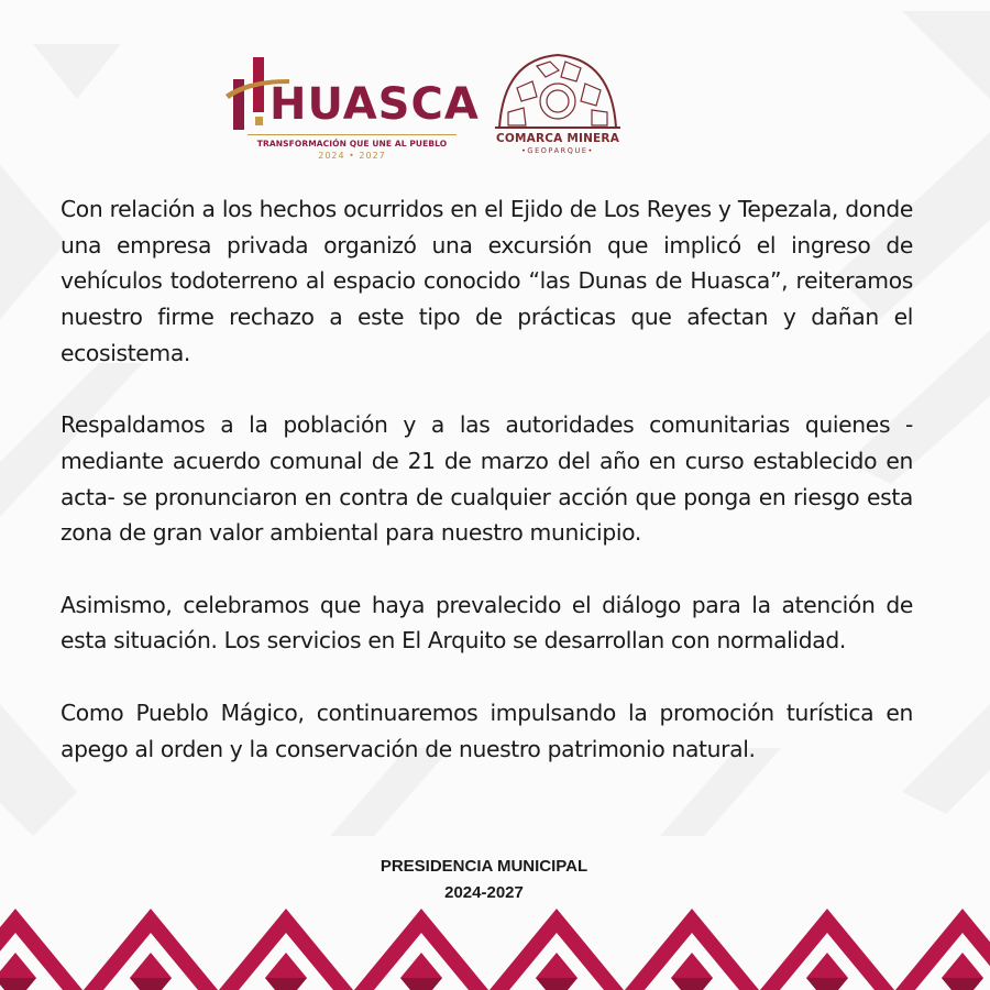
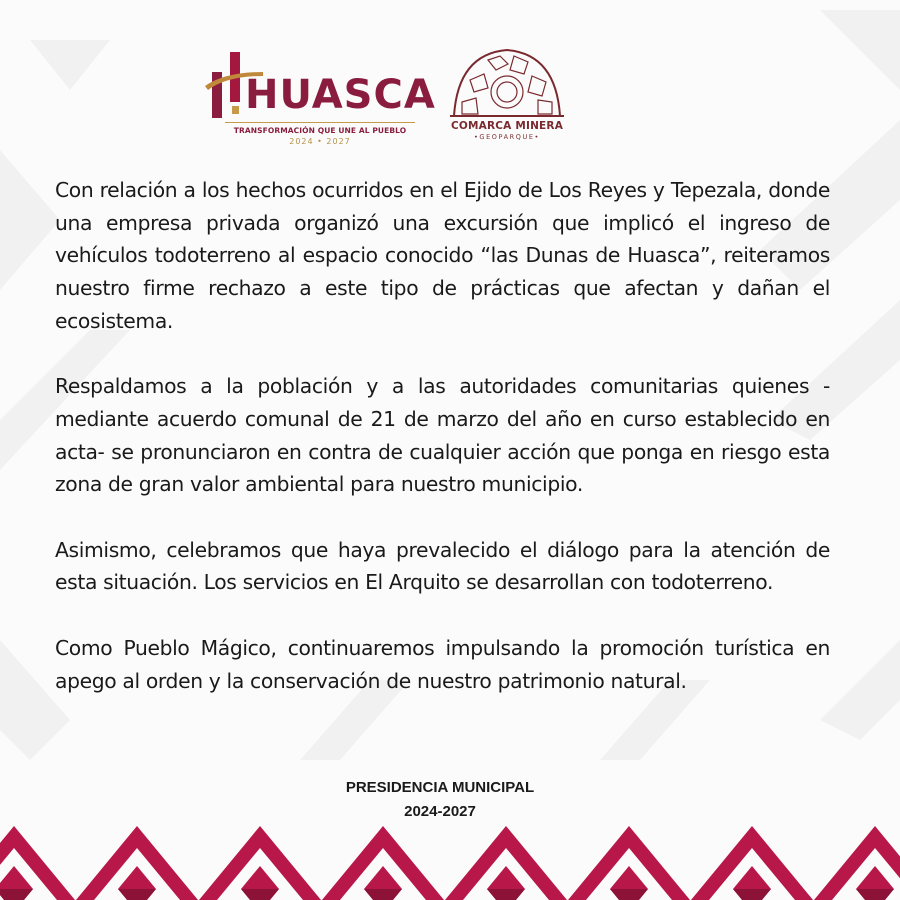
  HUASCA
  TRANSFORMACIÓN QUE UNE AL PUEBLO
  2024 • 2027
  COMARCA MINERA
  •GEOPARQUE•
  Con relación a los hechos ocurridos en el Ejido de Los Reyes y Tepezala, donde una empresa privada organizó una excursión que implicó el ingreso de vehículos todoterreno al espacio conocido “las Dunas de Huasca”, reiteramos nuestro firme rechazo a este tipo de prácticas que afectan y dañan el ecosistema.
  Respaldamos a la población y a las autoridades comunitarias quienes -mediante acuerdo comunal de 21 de marzo del año en curso establecido en acta- se pronunciaron en contra de cualquier acción que ponga en riesgo esta zona de gran valor ambiental para nuestro municipio.
- Asimismo, celebramos que haya prevalecido el diálogo para la atención de esta situación. Los servicios en El Arquito se desarrollan con normalidad.
+ Asimismo, celebramos que haya prevalecido el diálogo para la atención de esta situación. Los servicios en El Arquito se desarrollan con todoterreno.
  Como Pueblo Mágico, continuaremos impulsando la promoción turística en apego al orden y la conservación de nuestro patrimonio natural.
  PRESIDENCIA MUNICIPAL
  2024-2027
